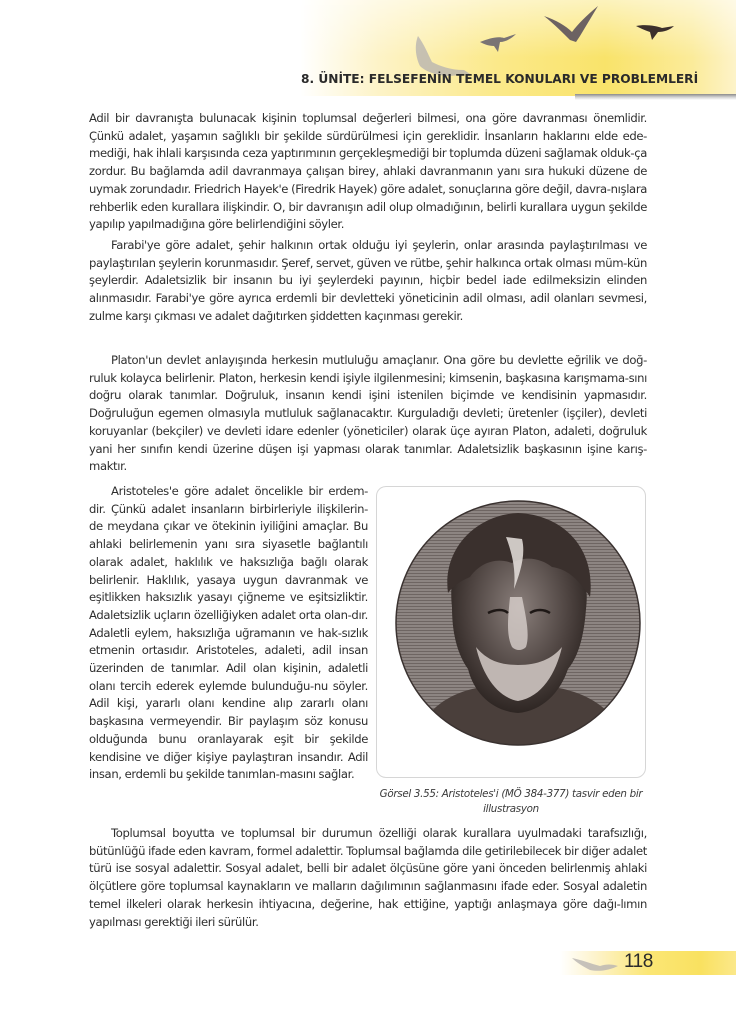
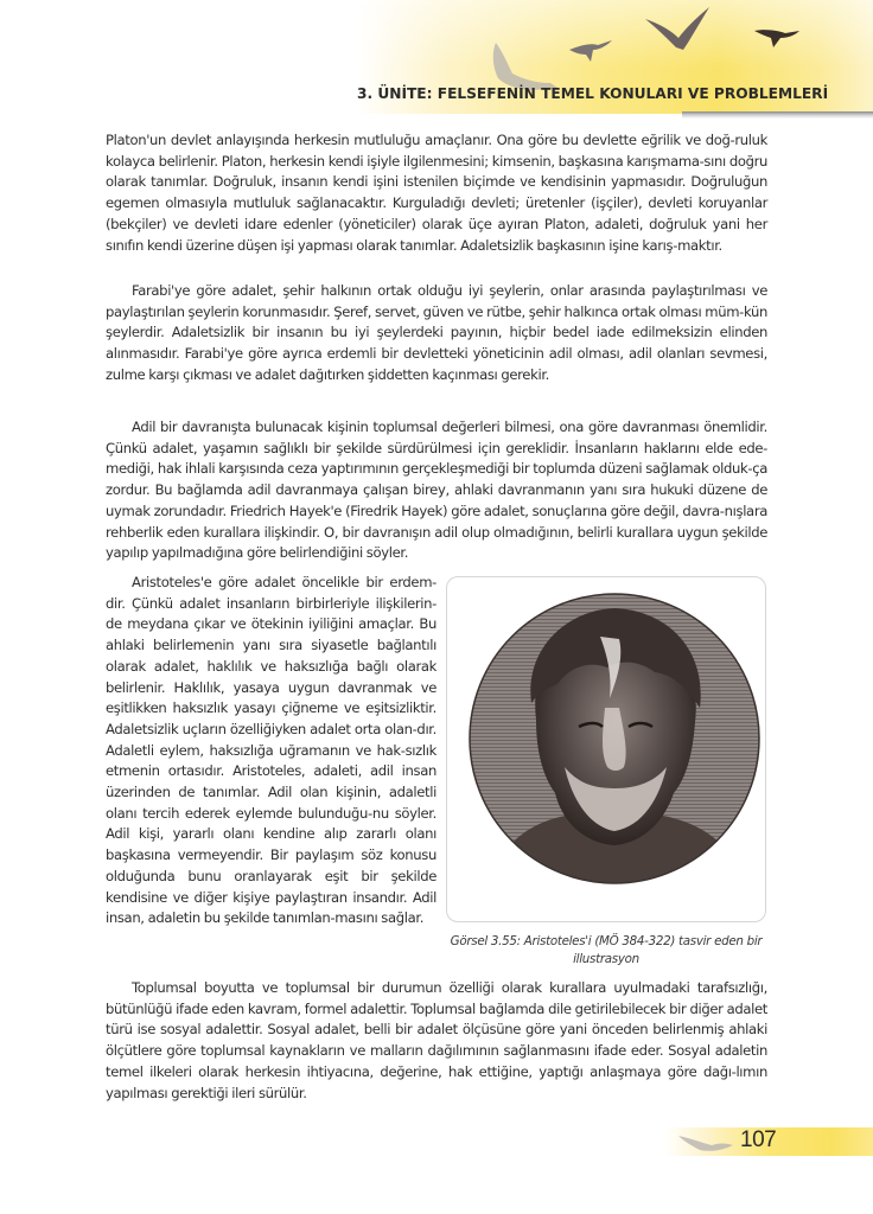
- 8. ÜNİTE: FELSEFENİN TEMEL KONULARI VE PROBLEMLERİ
+ 3. ÜNİTE: FELSEFENİN TEMEL KONULARI VE PROBLEMLERİ
- Adil bir davranışta bulunacak kişinin toplumsal değerleri bilmesi, ona göre davranması önemlidir. Çünkü adalet, yaşamın sağlıklı bir şekilde sürdürülmesi için gereklidir. İnsanların haklarını elde ede-mediği, hak ihlali karşısında ceza yaptırımının gerçekleşmediği bir toplumda düzeni sağlamak olduk-ça zordur. Bu bağlamda adil davranmaya çalışan birey, ahlaki davranmanın yanı sıra hukuki düzene de uymak zorundadır. Friedrich Hayek'e (Firedrik Hayek) göre adalet, sonuçlarına göre değil, davra-nışlara rehberlik eden kurallara ilişkindir. O, bir davranışın adil olup olmadığının, belirli kurallara uygun şekilde yapılıp yapılmadığına göre belirlendiğini söyler.
+ Platon'un devlet anlayışında herkesin mutluluğu amaçlanır. Ona göre bu devlette eğrilik ve doğ-ruluk kolayca belirlenir. Platon, herkesin kendi işiyle ilgilenmesini; kimsenin, başkasına karışmama-sını doğru olarak tanımlar. Doğruluk, insanın kendi işini istenilen biçimde ve kendisinin yapmasıdır. Doğruluğun egemen olmasıyla mutluluk sağlanacaktır. Kurguladığı devleti; üretenler (işçiler), devleti koruyanlar (bekçiler) ve devleti idare edenler (yöneticiler) olarak üçe ayıran Platon, adaleti, doğruluk yani her sınıfın kendi üzerine düşen işi yapması olarak tanımlar. Adaletsizlik başkasının işine karış-maktır.
  Farabi'ye göre adalet, şehir halkının ortak olduğu iyi şeylerin, onlar arasında paylaştırılması ve paylaştırılan şeylerin korunmasıdır. Şeref, servet, güven ve rütbe, şehir halkınca ortak olması müm-kün şeylerdir. Adaletsizlik bir insanın bu iyi şeylerdeki payının, hiçbir bedel iade edilmeksizin elinden alınmasıdır. Farabi'ye göre ayrıca erdemli bir devletteki yöneticinin adil olması, adil olanları sevmesi, zulme karşı çıkması ve adalet dağıtırken şiddetten kaçınması gerekir.
- Platon'un devlet anlayışında herkesin mutluluğu amaçlanır. Ona göre bu devlette eğrilik ve doğ-ruluk kolayca belirlenir. Platon, herkesin kendi işiyle ilgilenmesini; kimsenin, başkasına karışmama-sını doğru olarak tanımlar. Doğruluk, insanın kendi işini istenilen biçimde ve kendisinin yapmasıdır. Doğruluğun egemen olmasıyla mutluluk sağlanacaktır. Kurguladığı devleti; üretenler (işçiler), devleti koruyanlar (bekçiler) ve devleti idare edenler (yöneticiler) olarak üçe ayıran Platon, adaleti, doğruluk yani her sınıfın kendi üzerine düşen işi yapması olarak tanımlar. Adaletsizlik başkasının işine karış-maktır.
+ Adil bir davranışta bulunacak kişinin toplumsal değerleri bilmesi, ona göre davranması önemlidir. Çünkü adalet, yaşamın sağlıklı bir şekilde sürdürülmesi için gereklidir. İnsanların haklarını elde ede-mediği, hak ihlali karşısında ceza yaptırımının gerçekleşmediği bir toplumda düzeni sağlamak olduk-ça zordur. Bu bağlamda adil davranmaya çalışan birey, ahlaki davranmanın yanı sıra hukuki düzene de uymak zorundadır. Friedrich Hayek'e (Firedrik Hayek) göre adalet, sonuçlarına göre değil, davra-nışlara rehberlik eden kurallara ilişkindir. O, bir davranışın adil olup olmadığının, belirli kurallara uygun şekilde yapılıp yapılmadığına göre belirlendiğini söyler.
- Aristoteles'e göre adalet öncelikle bir erdem-dir. Çünkü adalet insanların birbirleriyle ilişkilerin-de meydana çıkar ve ötekinin iyiliğini amaçlar. Bu ahlaki belirlemenin yanı sıra siyasetle bağlantılı olarak adalet, haklılık ve haksızlığa bağlı olarak belirlenir. Haklılık, yasaya uygun davranmak ve eşitlikken haksızlık yasayı çiğneme ve eşitsizliktir. Adaletsizlik uçların özelliğiyken adalet orta olan-dır. Adaletli eylem, haksızlığa uğramanın ve hak-sızlık etmenin ortasıdır. Aristoteles, adaleti, adil insan üzerinden de tanımlar. Adil olan kişinin, adaletli olanı tercih ederek eylemde bulunduğu-nu söyler. Adil kişi, yararlı olanı kendine alıp zararlı olanı başkasına vermeyendir. Bir paylaşım söz konusu olduğunda bunu oranlayarak eşit bir şekilde kendisine ve diğer kişiye paylaştıran insandır. Adil insan, erdemli bu şekilde tanımlan-masını sağlar.
+ Aristoteles'e göre adalet öncelikle bir erdem-dir. Çünkü adalet insanların birbirleriyle ilişkilerin-de meydana çıkar ve ötekinin iyiliğini amaçlar. Bu ahlaki belirlemenin yanı sıra siyasetle bağlantılı olarak adalet, haklılık ve haksızlığa bağlı olarak belirlenir. Haklılık, yasaya uygun davranmak ve eşitlikken haksızlık yasayı çiğneme ve eşitsizliktir. Adaletsizlik uçların özelliğiyken adalet orta olan-dır. Adaletli eylem, haksızlığa uğramanın ve hak-sızlık etmenin ortasıdır. Aristoteles, adaleti, adil insan üzerinden de tanımlar. Adil olan kişinin, adaletli olanı tercih ederek eylemde bulunduğu-nu söyler. Adil kişi, yararlı olanı kendine alıp zararlı olanı başkasına vermeyendir. Bir paylaşım söz konusu olduğunda bunu oranlayarak eşit bir şekilde kendisine ve diğer kişiye paylaştıran insandır. Adil insan, adaletin bu şekilde tanımlan-masını sağlar.
- Görsel 3.55: Aristoteles'i (MÖ 384-377) tasvir eden bir illustrasyon
+ Görsel 3.55: Aristoteles'i (MÖ 384-322) tasvir eden bir illustrasyon
  Toplumsal boyutta ve toplumsal bir durumun özelliği olarak kurallara uyulmadaki tarafsızlığı, bütünlüğü ifade eden kavram, formel adalettir. Toplumsal bağlamda dile getirilebilecek bir diğer adalet türü ise sosyal adalettir. Sosyal adalet, belli bir adalet ölçüsüne göre yani önceden belirlenmiş ahlaki ölçütlere göre toplumsal kaynakların ve malların dağılımının sağlanmasını ifade eder. Sosyal adaletin temel ilkeleri olarak herkesin ihtiyacına, değerine, hak ettiğine, yaptığı anlaşmaya göre dağı-lımın yapılması gerektiği ileri sürülür.
- 118
+ 107
